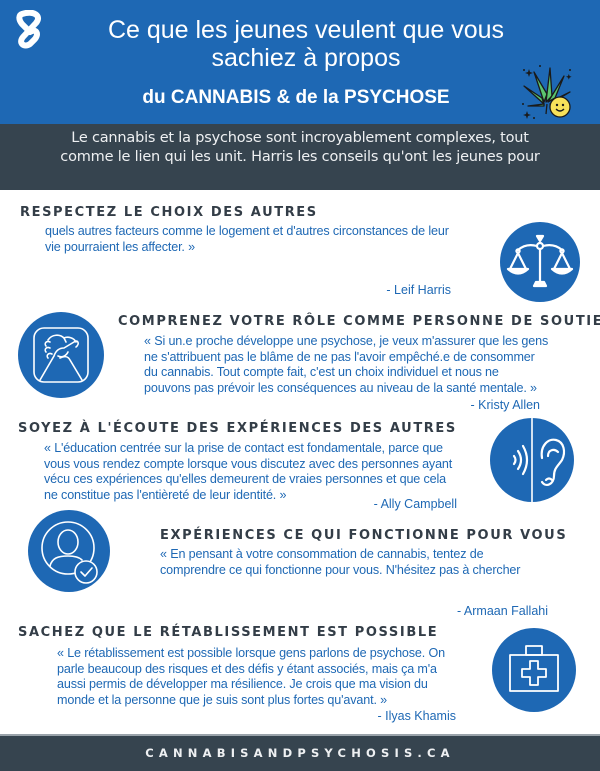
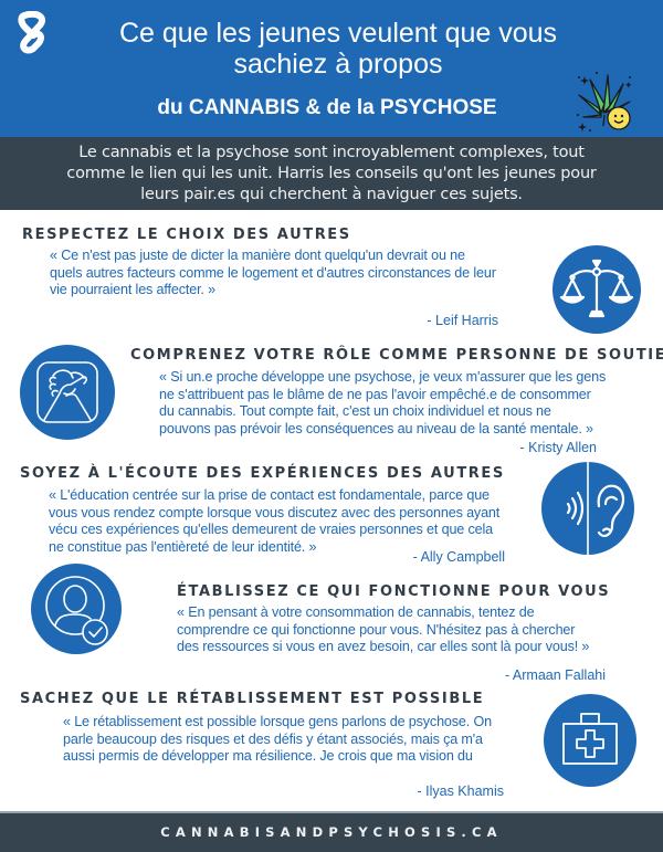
  Ce que les jeunes veulent que vous
  sachiez à propos
  du CANNABIS & de la PSYCHOSE
  Le cannabis et la psychose sont incroyablement complexes, tout
  comme le lien qui les unit. Harris les conseils qu'ont les jeunes pour
+ leurs pair.es qui cherchent à naviguer ces sujets.
  RESPECTEZ LE CHOIX DES AUTRES
+ « Ce n'est pas juste de dicter la manière dont quelqu'un devrait ou ne
  quels autres facteurs comme le logement et d'autres circonstances de leur
  vie pourraient les affecter. »
  - Leif Harris
  COMPRENEZ VOTRE RÔLE COMME PERSONNE DE SOUTIE
  « Si un.e proche développe une psychose, je veux m'assurer que les gens
  ne s'attribuent pas le blâme de ne pas l'avoir empêché.e de consommer
  du cannabis. Tout compte fait, c'est un choix individuel et nous ne
  pouvons pas prévoir les conséquences au niveau de la santé mentale. »
  - Kristy Allen
  SOYEZ À L'ÉCOUTE DES EXPÉRIENCES DES AUTRES
  « L'éducation centrée sur la prise de contact est fondamentale, parce que
  vous vous rendez compte lorsque vous discutez avec des personnes ayant
  vécu ces expériences qu'elles demeurent de vraies personnes et que cela
  ne constitue pas l'entièreté de leur identité. »
  - Ally Campbell
- EXPÉRIENCES CE QUI FONCTIONNE POUR VOUS
+ ÉTABLISSEZ CE QUI FONCTIONNE POUR VOUS
  « En pensant à votre consommation de cannabis, tentez de
  comprendre ce qui fonctionne pour vous. N'hésitez pas à chercher
+ des ressources si vous en avez besoin, car elles sont là pour vous! »
  - Armaan Fallahi
  SACHEZ QUE LE RÉTABLISSEMENT EST POSSIBLE
  « Le rétablissement est possible lorsque gens parlons de psychose. On
  parle beaucoup des risques et des défis y étant associés, mais ça m'a
  aussi permis de développer ma résilience. Je crois que ma vision du
- monde et la personne que je suis sont plus fortes qu'avant. »
  - Ilyas Khamis
  CANNABISANDPSYCHOSIS.CA
